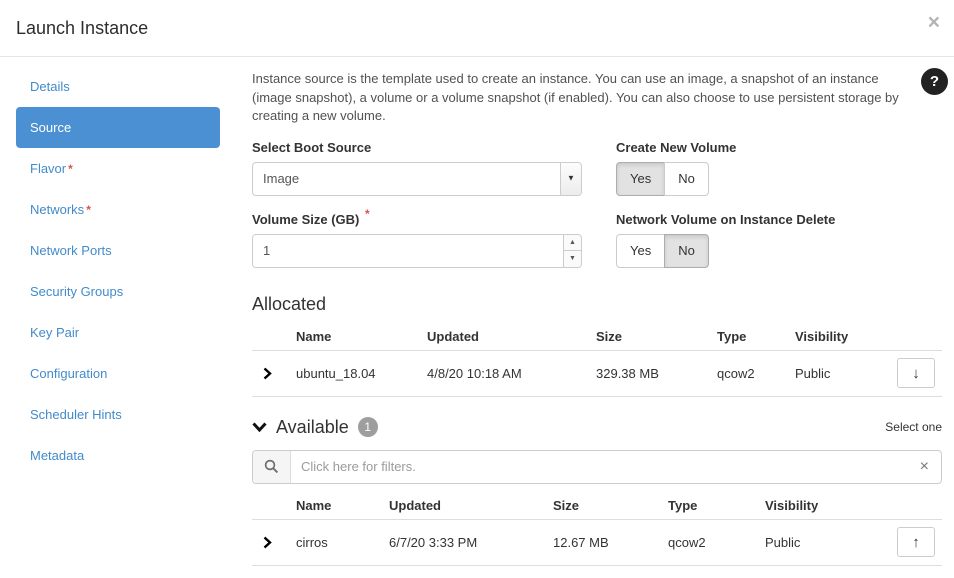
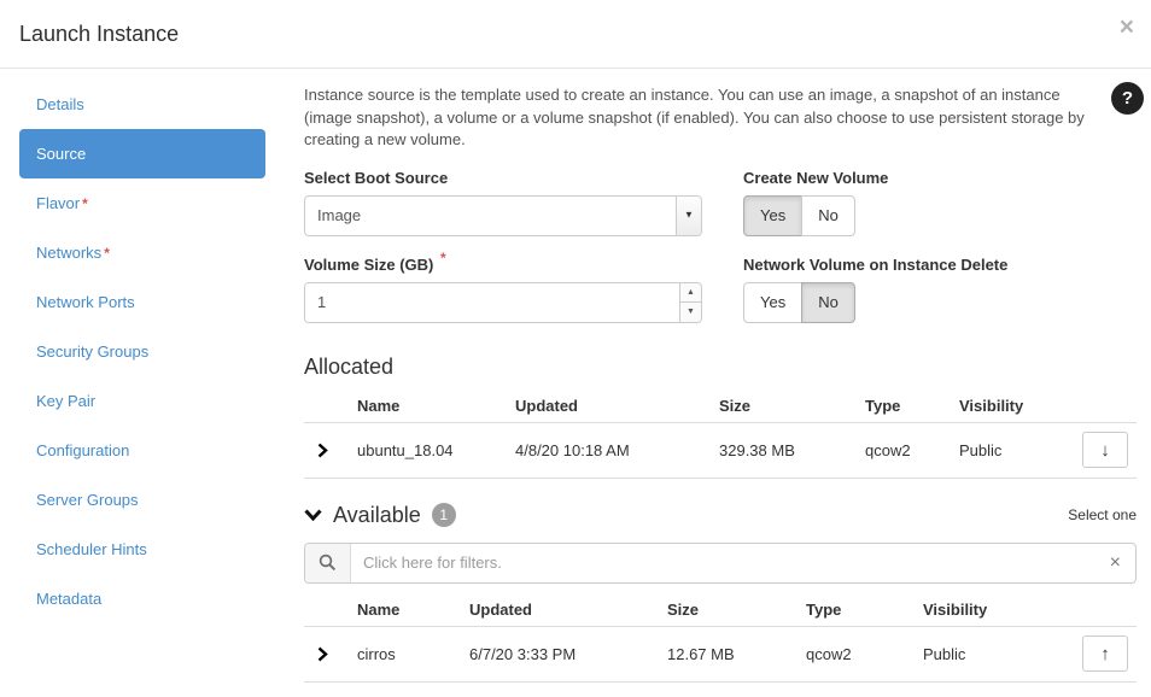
  Launch Instance
  ×
  Details
  Source
  Flavor
  *
  Networks
  *
  Network Ports
  Security Groups
  Key Pair
  Configuration
+ Server Groups
  Scheduler Hints
  Metadata
  ?
  Instance source is the template used to create an instance. You can use an image, a snapshot of an instance (image snapshot), a volume or a volume snapshot (if enabled). You can also choose to use persistent storage by creating a new volume.
  Select Boot Source
  Image
  ▼
  Create New Volume
  Yes
  No
  Volume Size (GB) *
  1
  Network Volume on Instance Delete
  Yes
  No
  Allocated
  Name
  Updated
  Size
  Type
  Visibility
  ubuntu_18.04
  4/8/20 10:18 AM
  329.38 MB
  qcow2
  Public
  ↓
  Available
  1
  Select one
  Click here for filters.
  ×
  Name
  Updated
  Size
  Type
  Visibility
  cirros
  6/7/20 3:33 PM
  12.67 MB
  qcow2
  Public
  ↑
